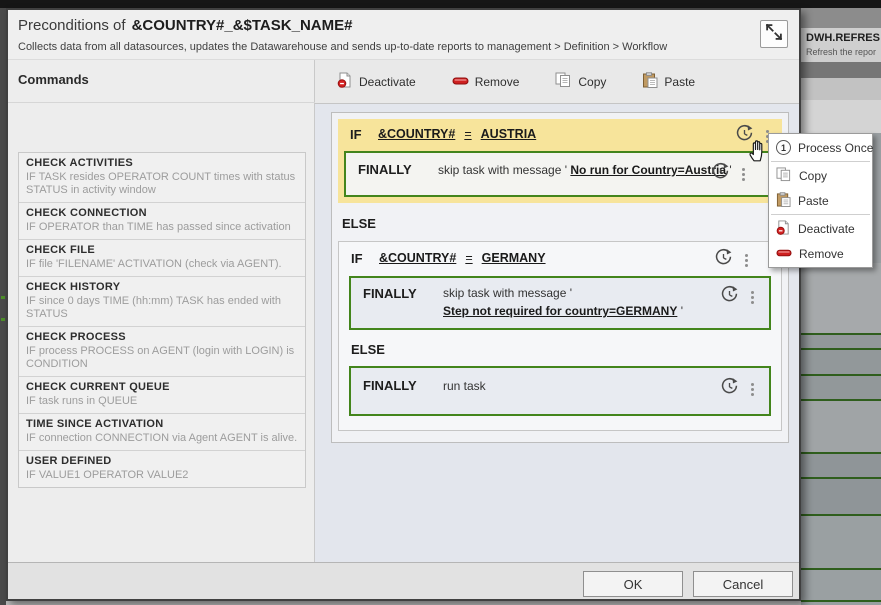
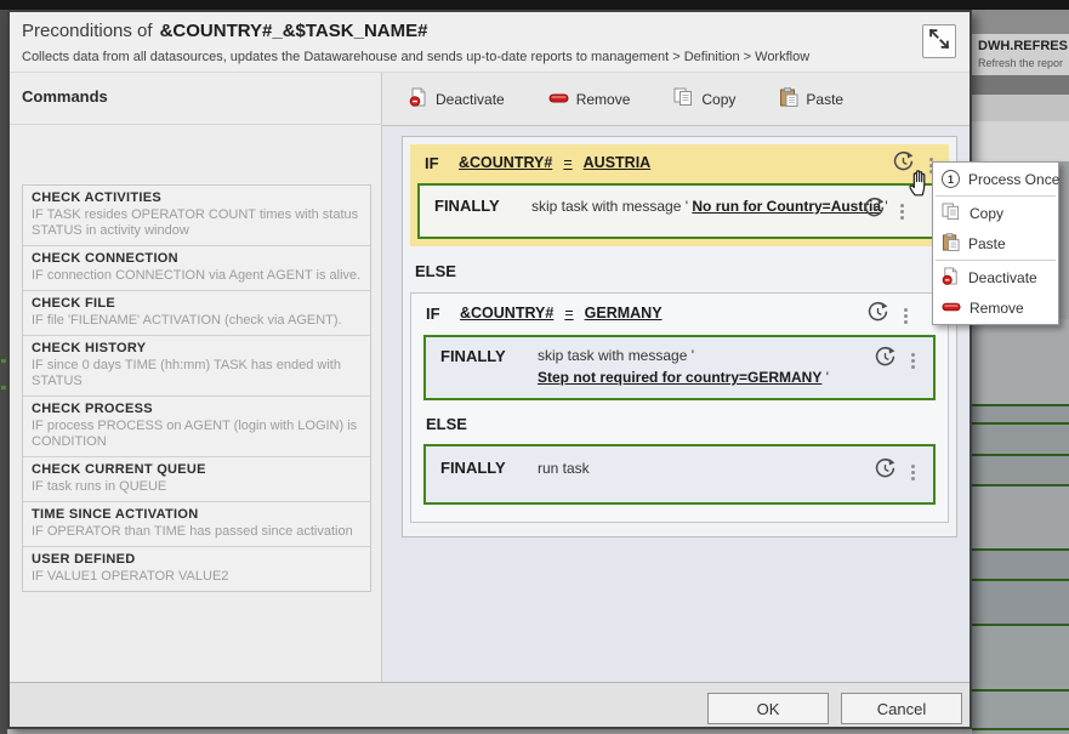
  DWH.REFRES
  Refresh the repor
  Preconditions of &COUNTRY#_&$TASK_NAME#
  Collects data from all datasources, updates the Datawarehouse and sends up-to-date reports to management > Definition > Workflow
  Commands
  CHECK ACTIVITIES
  IF TASK resides OPERATOR COUNT times with status STATUS in activity window
  CHECK CONNECTION
- IF OPERATOR than TIME has passed since activation
+ IF connection CONNECTION via Agent AGENT is alive.
  CHECK FILE
  IF file 'FILENAME' ACTIVATION (check via AGENT).
  CHECK HISTORY
  IF since 0 days TIME (hh:mm) TASK has ended with STATUS
  CHECK PROCESS
  IF process PROCESS on AGENT (login with LOGIN) is CONDITION
  CHECK CURRENT QUEUE
  IF task runs in QUEUE
  TIME SINCE ACTIVATION
- IF connection CONNECTION via Agent AGENT is alive.
+ IF OPERATOR than TIME has passed since activation
  USER DEFINED
  IF VALUE1 OPERATOR VALUE2
  Deactivate
  Remove
  Copy
  Paste
  IF
  &COUNTRY#
  =
  AUSTRIA
  FINALLY
  skip task with message ' No run for Country=Austia '
  ELSE
  IF
  &COUNTRY#
  =
  GERMANY
  FINALLY
  skip task with message '
  Step not required for country=GERMANY '
  ELSE
  FINALLY
  run task
  OK
  Cancel
  1
  Process Once
  Copy
  Paste
  Deactivate
  Remove
